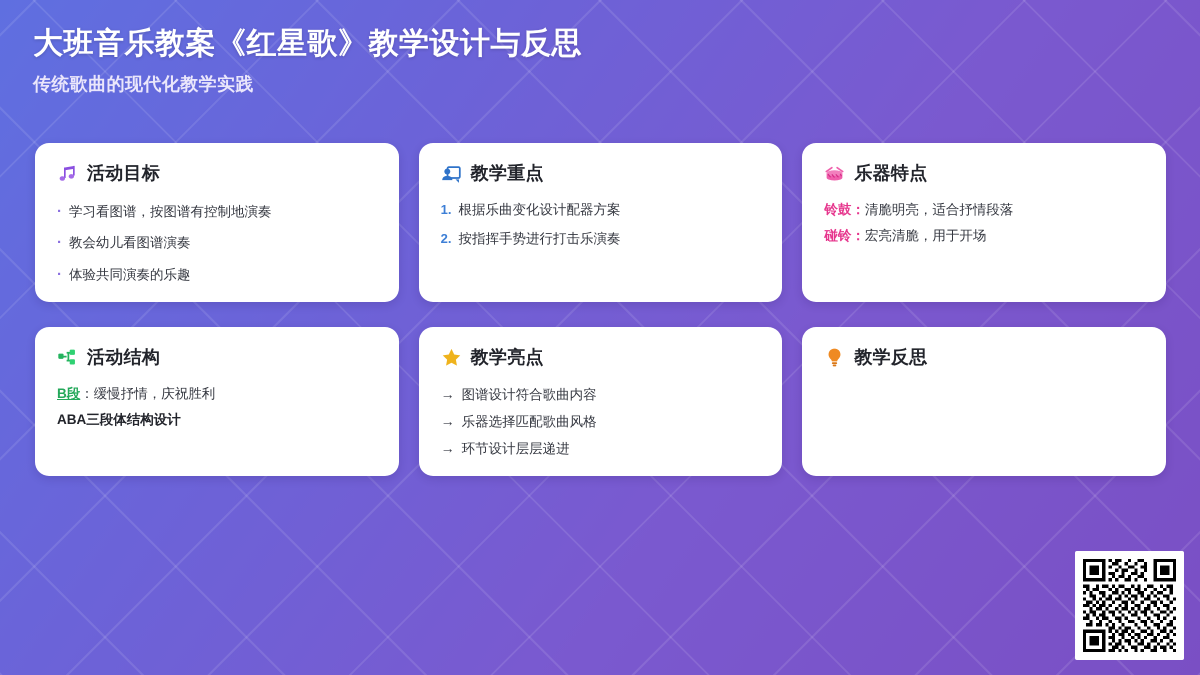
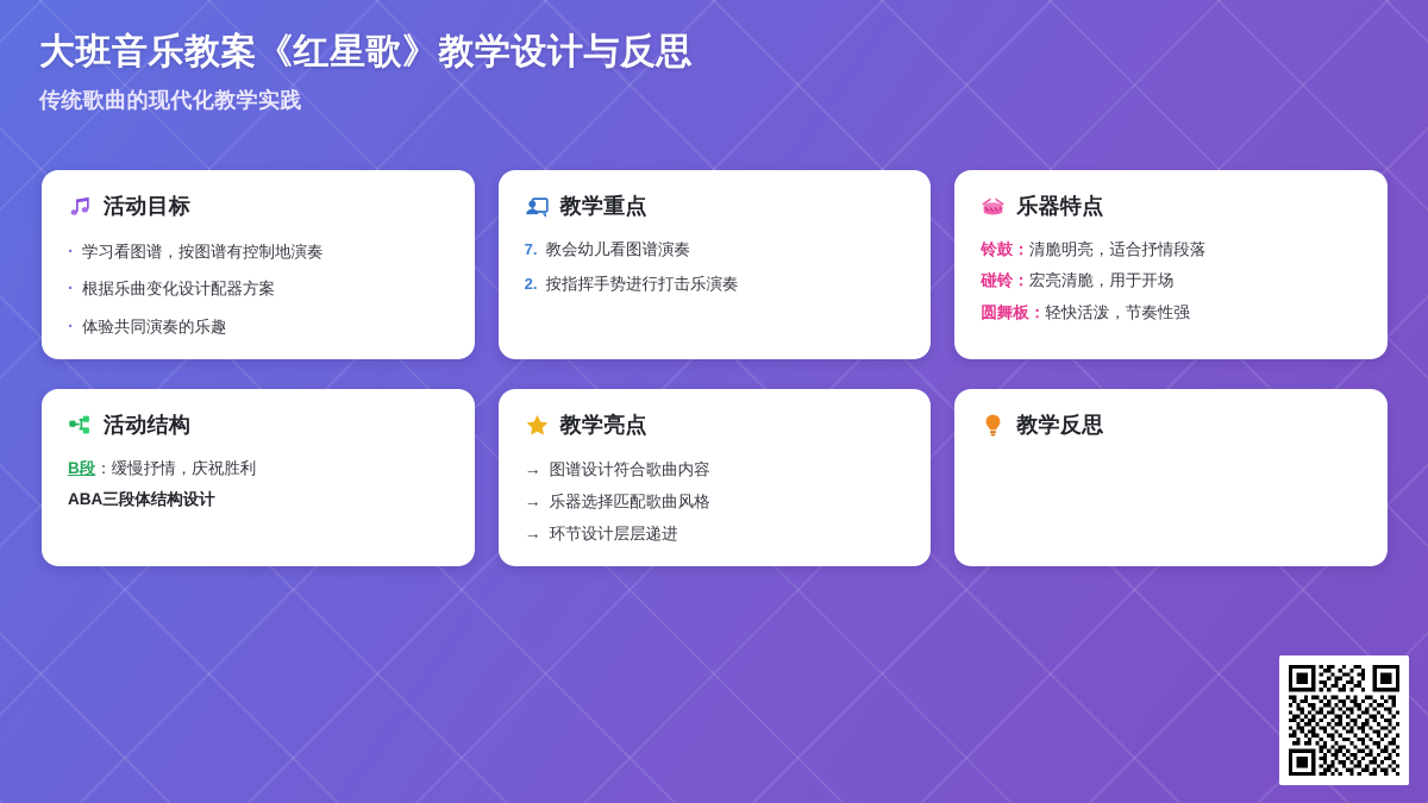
  大班音乐教案《红星歌》教学设计与反思
  传统歌曲的现代化教学实践
  活动目标
  ·
  学习看图谱，按图谱有控制地演奏
  ·
- 教会幼儿看图谱演奏
+ 根据乐曲变化设计配器方案
  ·
  体验共同演奏的乐趣
  教学重点
- 1.
+ 7.
- 根据乐曲变化设计配器方案
+ 教会幼儿看图谱演奏
  2.
  按指挥手势进行打击乐演奏
  乐器特点
  铃鼓：清脆明亮，适合抒情段落
  碰铃：宏亮清脆，用于开场
+ 圆舞板：轻快活泼，节奏性强
  活动结构
  B段：缓慢抒情，庆祝胜利
  ABA三段体结构设计
  教学亮点
  →
  图谱设计符合歌曲内容
  →
  乐器选择匹配歌曲风格
  →
  环节设计层层递进
  教学反思
